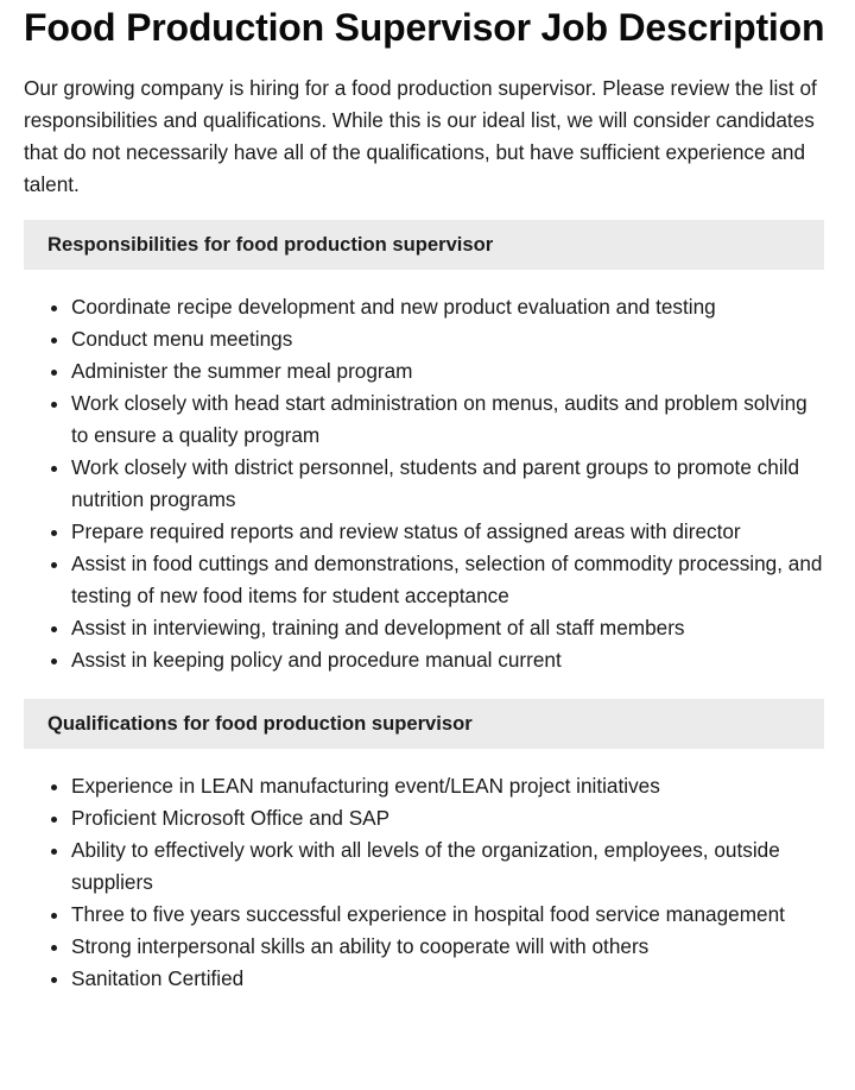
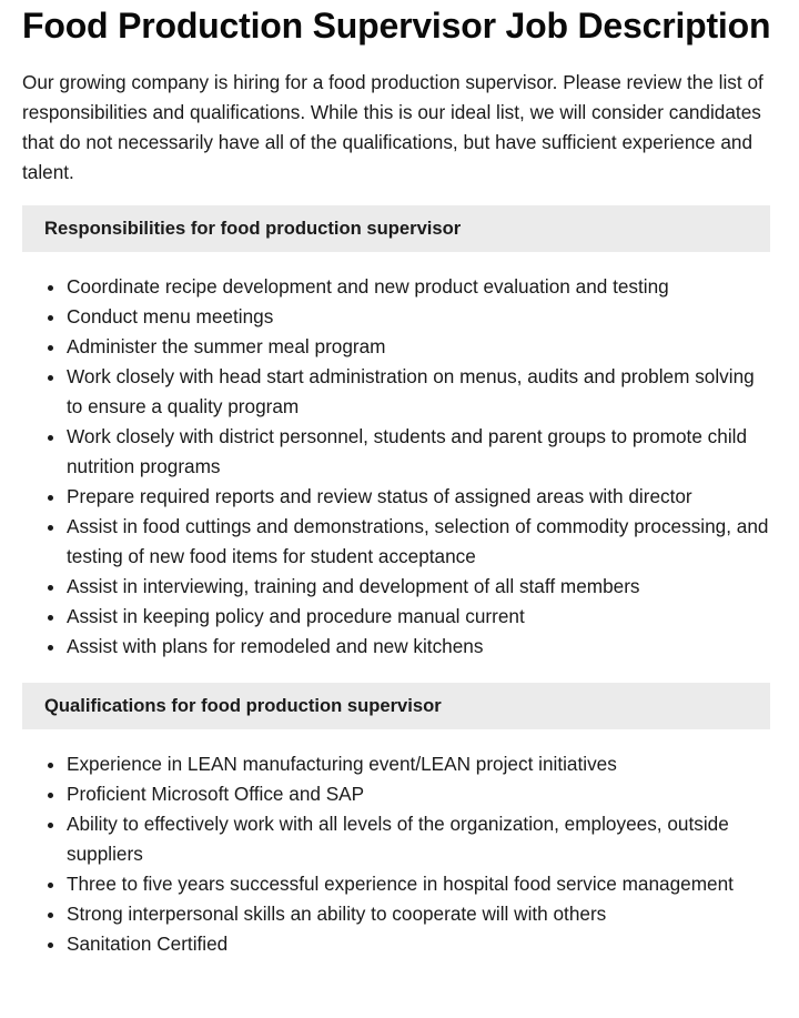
  Food Production Supervisor Job Description
  Our growing company is hiring for a food production supervisor. Please review the list of responsibilities and qualifications. While this is our ideal list, we will consider candidates that do not necessarily have all of the qualifications, but have sufficient experience and talent.
  Responsibilities for food production supervisor
  Coordinate recipe development and new product evaluation and testing
  Conduct menu meetings
  Administer the summer meal program
  Work closely with head start administration on menus, audits and problem solving to ensure a quality program
  Work closely with district personnel, students and parent groups to promote child nutrition programs
  Prepare required reports and review status of assigned areas with director
  Assist in food cuttings and demonstrations, selection of commodity processing, and testing of new food items for student acceptance
  Assist in interviewing, training and development of all staff members
  Assist in keeping policy and procedure manual current
+ Assist with plans for remodeled and new kitchens
  Qualifications for food production supervisor
  Experience in LEAN manufacturing event/LEAN project initiatives
  Proficient Microsoft Office and SAP
  Ability to effectively work with all levels of the organization, employees, outside suppliers
  Three to five years successful experience in hospital food service management
  Strong interpersonal skills an ability to cooperate will with others
  Sanitation Certified
